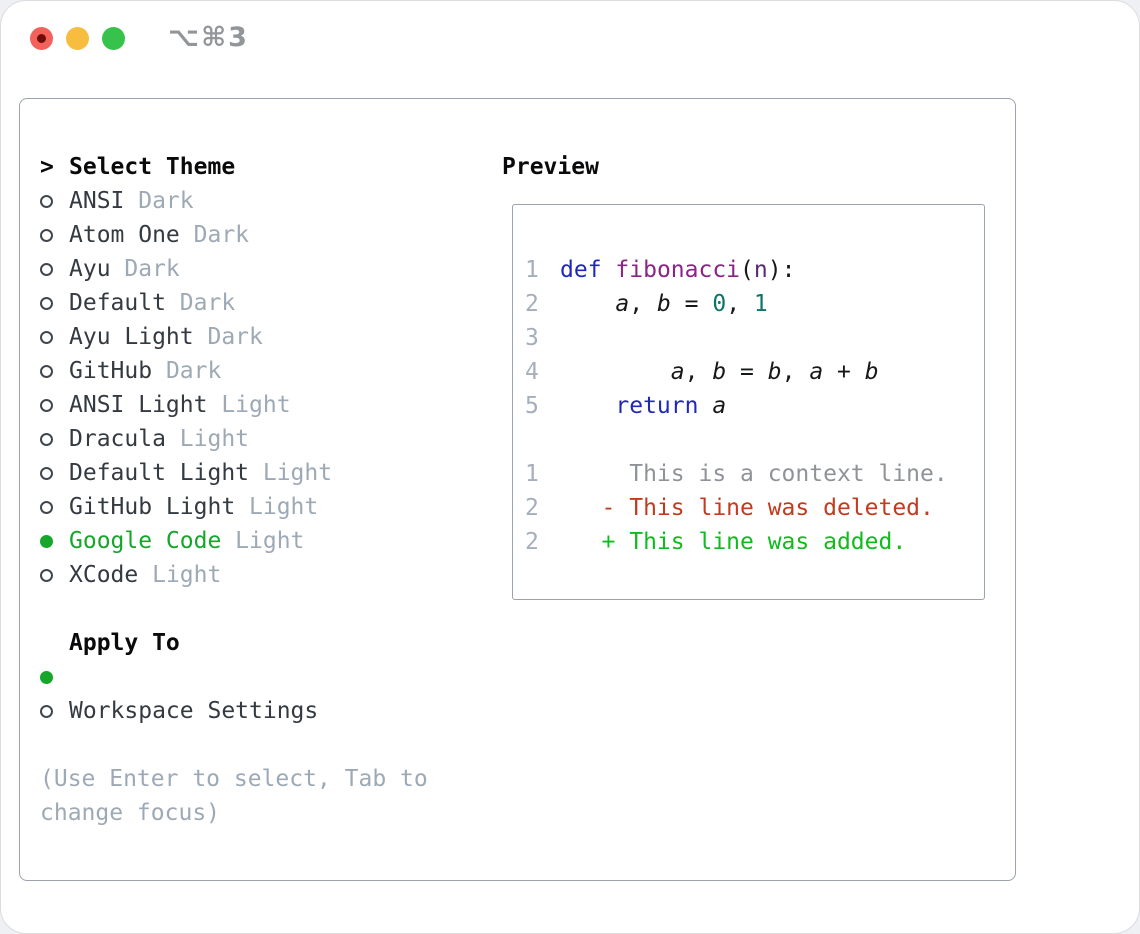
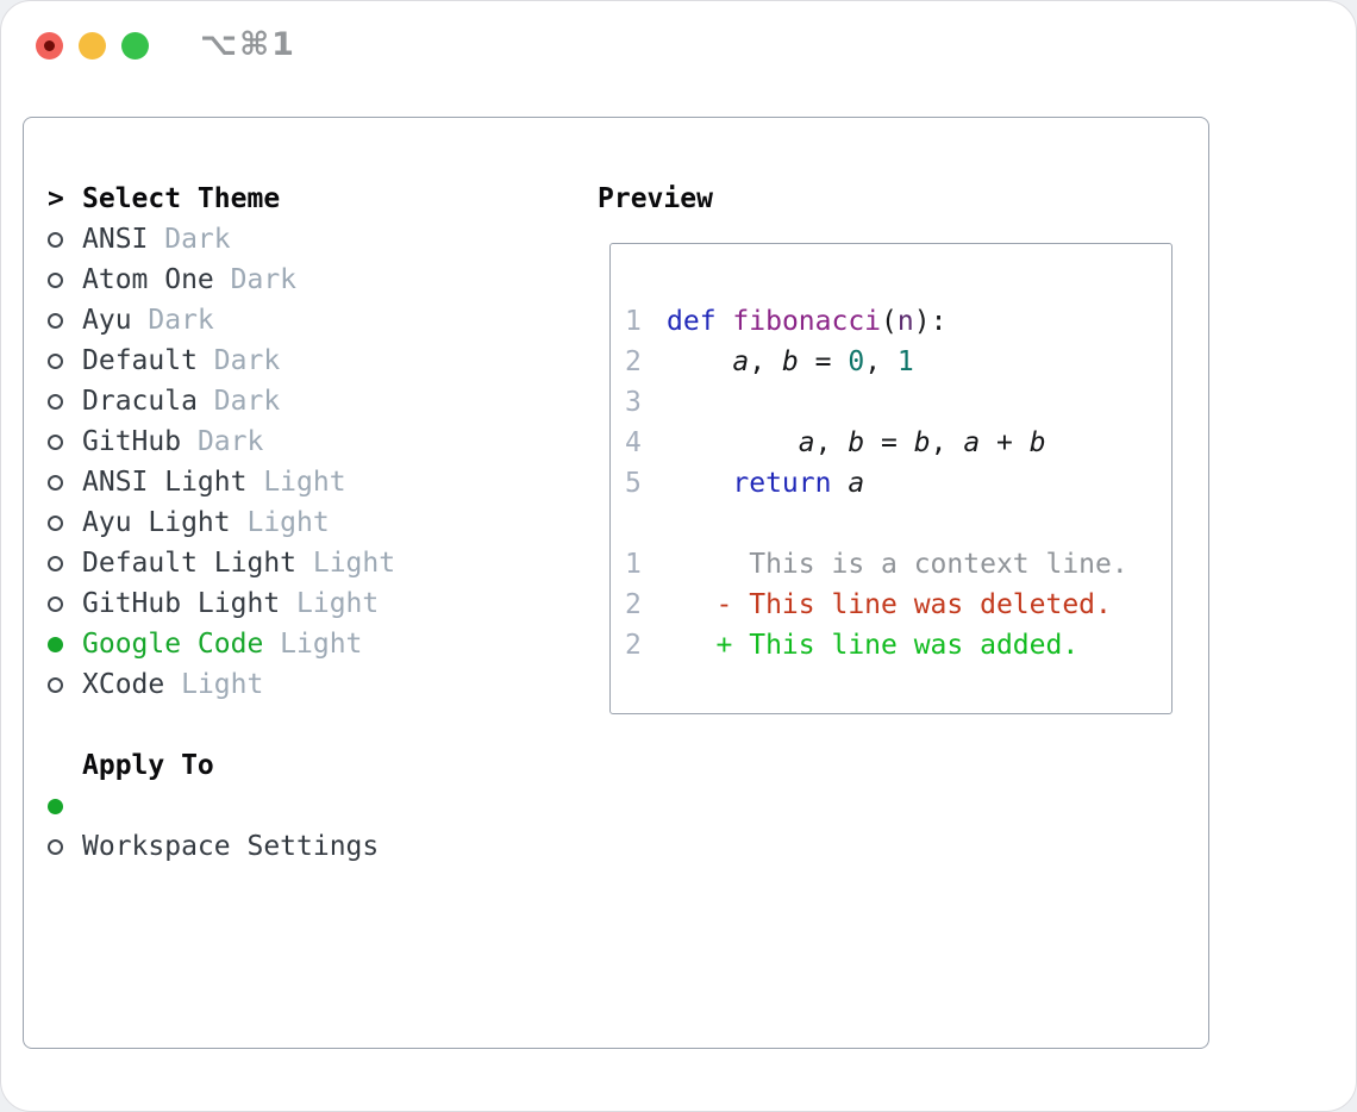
- ⌥⌘3
+ ⌥⌘1
  >
  Select Theme
  ANSI
  Dark
  Atom One
  Dark
  Ayu
  Dark
  Default
  Dark
- Ayu Light
+ Dracula
  Dark
  GitHub
  Dark
  ANSI Light
  Light
- Dracula
+ Ayu Light
  Light
  Default Light
  Light
  GitHub Light
  Light
  Google Code
  Light
  XCode
  Light
  Apply To
  Workspace Settings
- (Use Enter to select, Tab to change focus)
  Preview
  1
  def fibonacci(n):
  2
  a, b = 0, 1
  3
  4
  a, b = b, a + b
  5
  return a
  1
  This is a context line.
  2
  - This line was deleted.
  2
  + This line was added.
